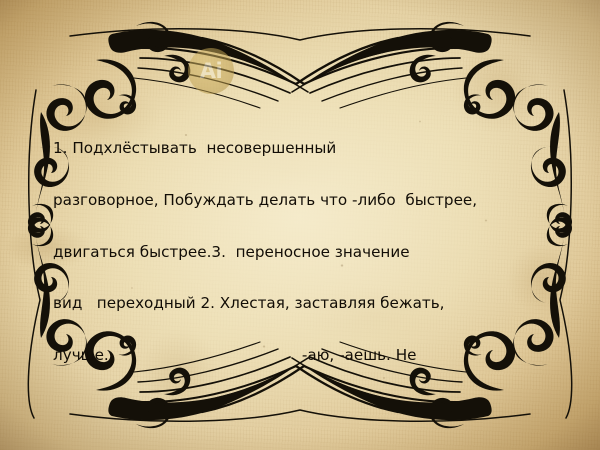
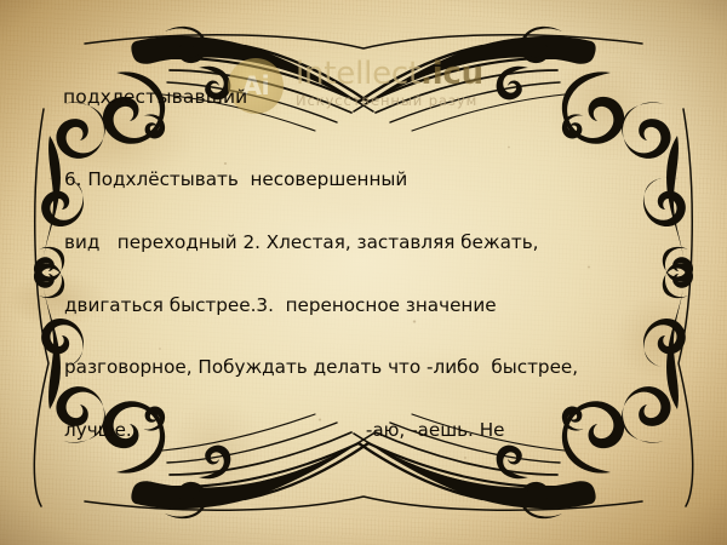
  Ai
+ intellect.icu
+ Искусственный разум
+ подхлестывавший
- 1. Подхлёстывать несовершенный
+ 6. Подхлёстывать несовершенный
- разговорное, Побуждать делать что -либо быстрее,
+ вид переходный 2. Хлестая, заставляя бежать,
  двигаться быстрее.3. переносное значение
- вид переходный 2. Хлестая, заставляя бежать,
+ разговорное, Побуждать делать что -либо быстрее,
  лучше. -аю, -аешь. Не
